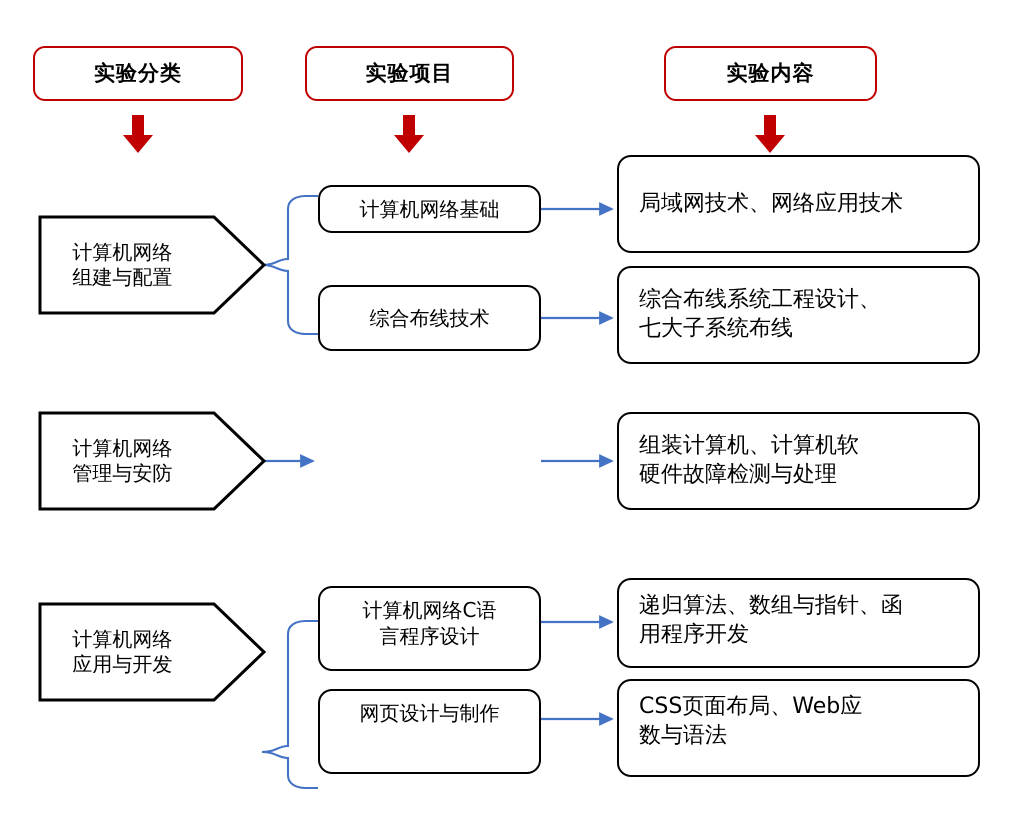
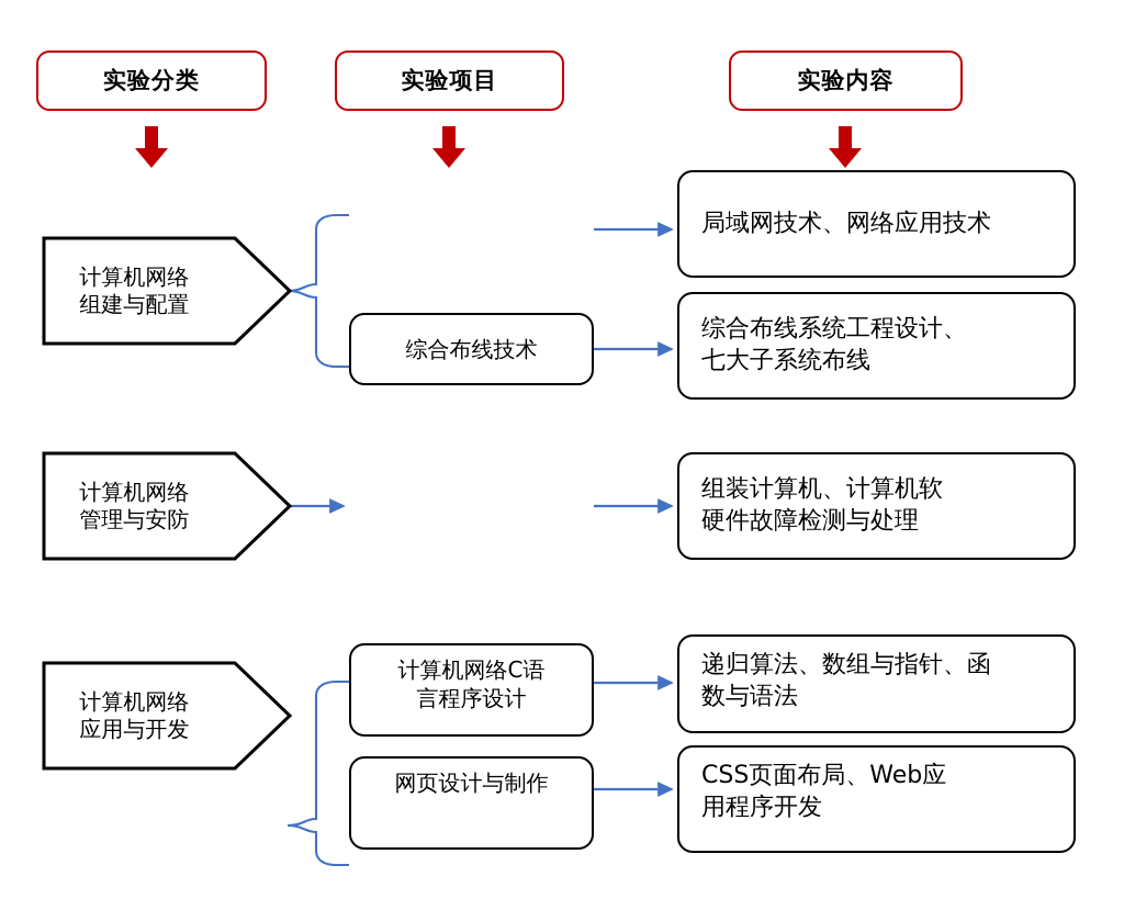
  实验分类
  实验项目
  实验内容
  计算机网络
  组建与配置
- 计算机网络基础
  综合布线技术
  局域网技术、网络应用技术
  综合布线系统工程设计、
  七大子系统布线
  计算机网络
  管理与安防
  组装计算机、计算机软
  硬件故障检测与处理
  计算机网络
  应用与开发
  计算机网络C语
  言程序设计
  网页设计与制作
  递归算法、数组与指针、函
- 用程序开发
+ 数与语法
  CSS页面布局、Web应
- 数与语法
+ 用程序开发
